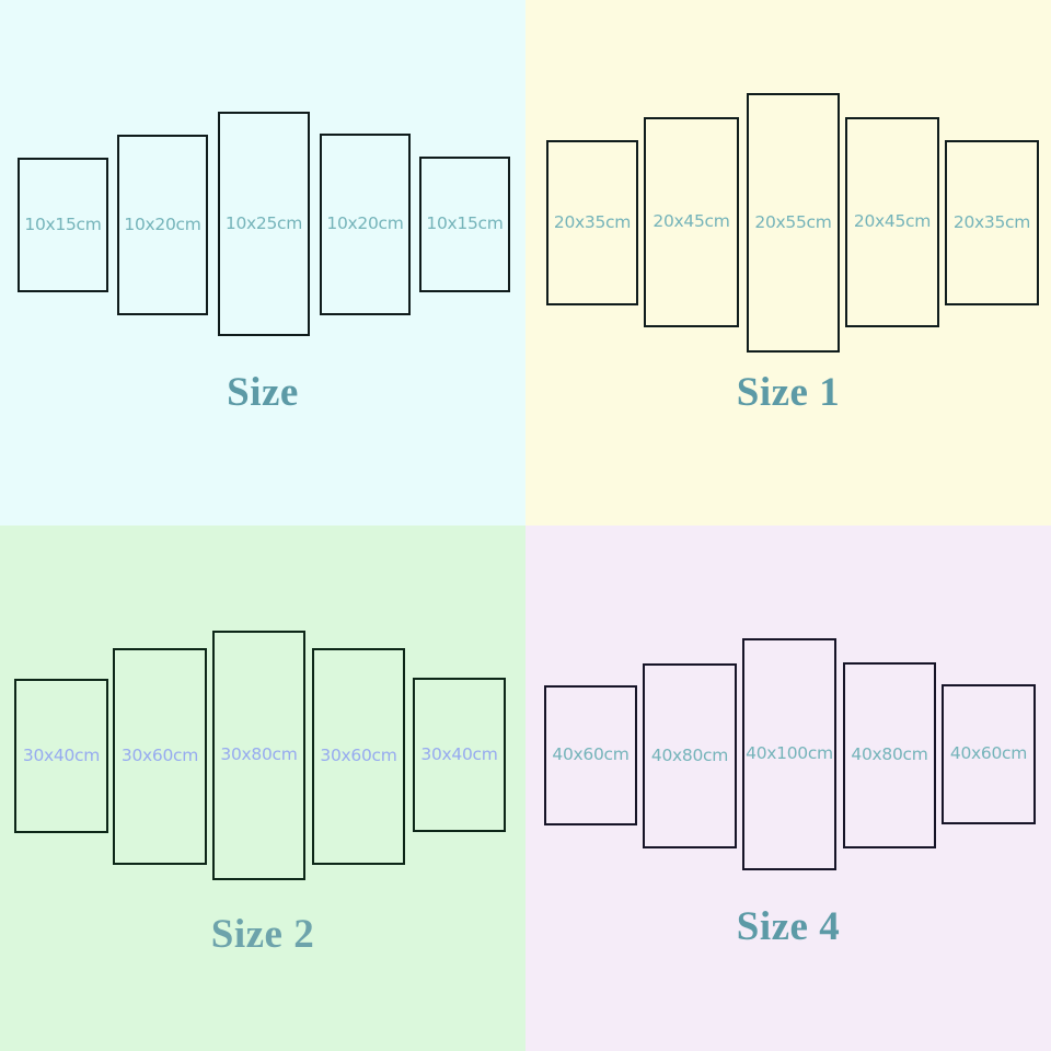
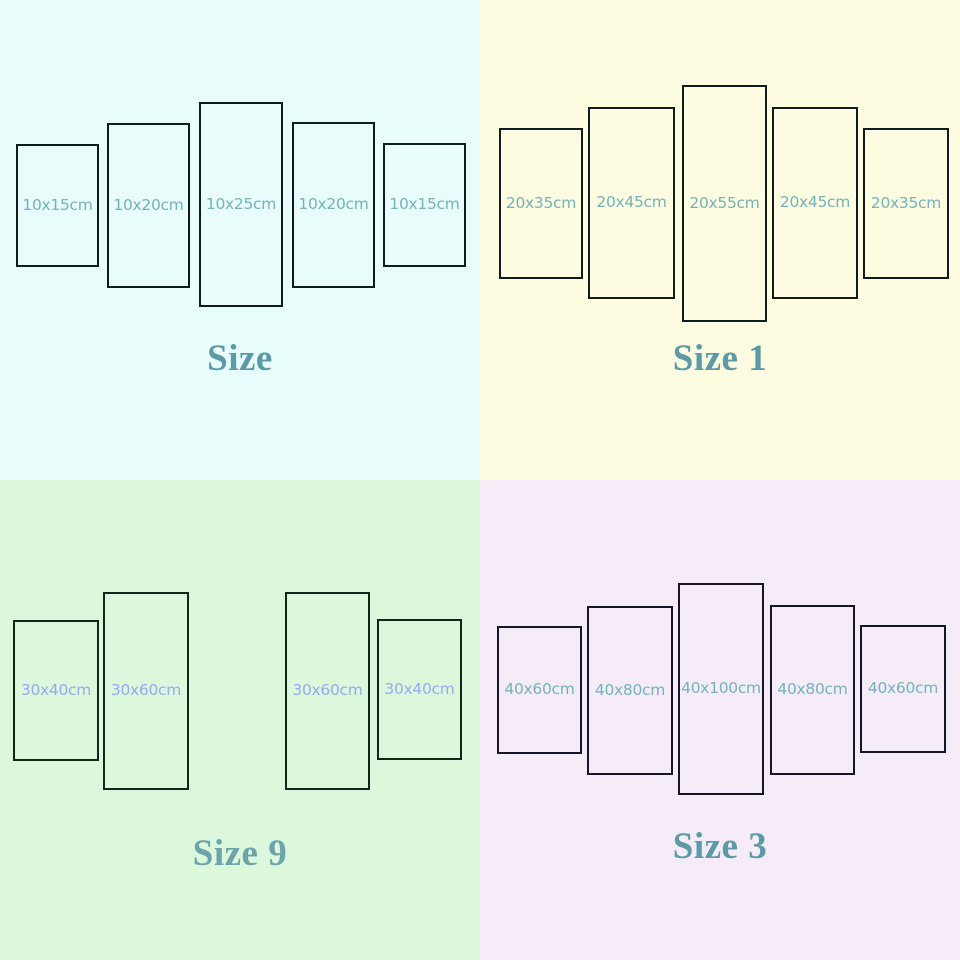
  10x15cm
  10x20cm
  10x25cm
  10x20cm
  10x15cm
  Size
  20x35cm
  20x45cm
  20x55cm
  20x45cm
  20x35cm
  Size 1
  30x40cm
  30x60cm
- 30x80cm
  30x60cm
  30x40cm
- Size 2
+ Size 9
  40x60cm
  40x80cm
  40x100cm
  40x80cm
  40x60cm
- Size 4
+ Size 3
